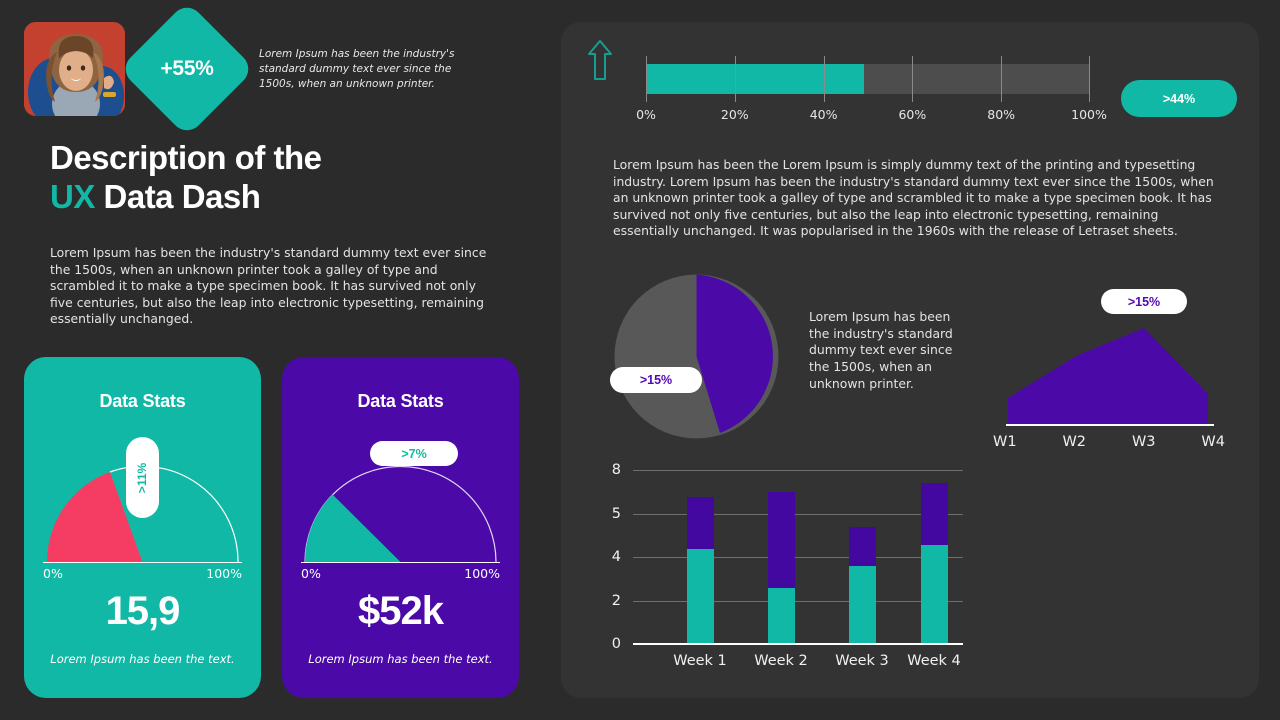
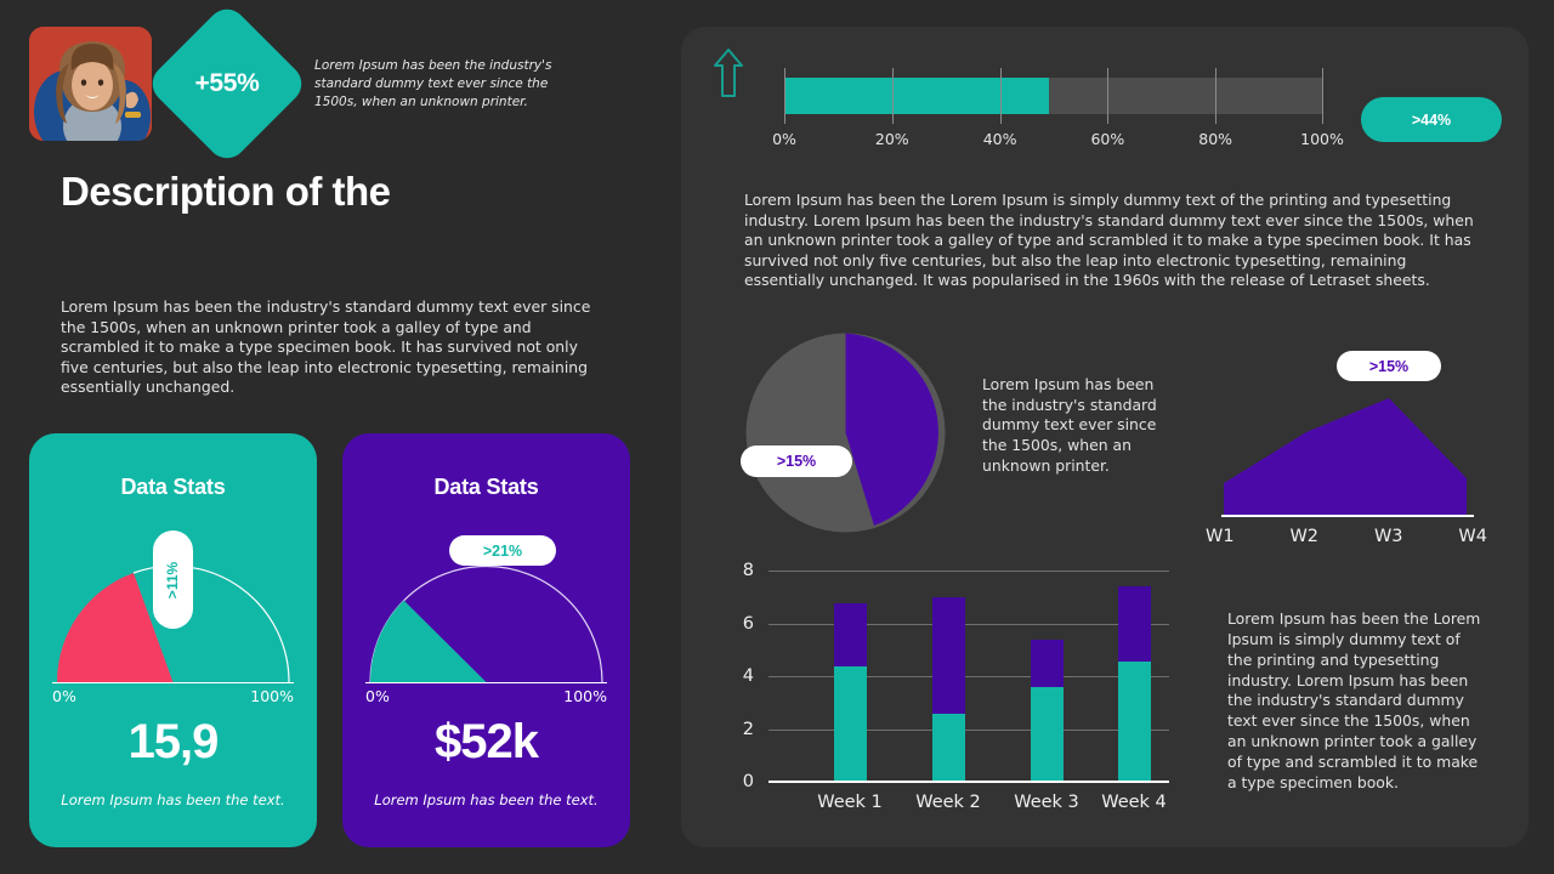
  +55%
  Lorem Ipsum has been the industry's standard dummy text ever since the 1500s, when an unknown printer.
  Description of the
- UX Data Dash
  Lorem Ipsum has been the industry's standard dummy text ever since the 1500s, when an unknown printer took a galley of type and scrambled it to make a type specimen book. It has survived not only five centuries, but also the leap into electronic typesetting, remaining essentially unchanged.
  Data Stats
  0%
  100%
  15,9
  Lorem Ipsum has been the text.
  Data Stats
- >7%
+ >21%
  0%
  100%
  $52k
  Lorem Ipsum has been the text.
  0%
  20%
  40%
  60%
  80%
  100%
  >44%
  Lorem Ipsum has been the Lorem Ipsum is simply dummy text of the printing and typesetting industry. Lorem Ipsum has been the industry's standard dummy text ever since the 1500s, when an unknown printer took a galley of type and scrambled it to make a type specimen book. It has survived not only five centuries, but also the leap into electronic typesetting, remaining essentially unchanged. It was popularised in the 1960s with the release of Letraset sheets.
  >15%
  Lorem Ipsum has been the industry's standard dummy text ever since the 1500s, when an unknown printer.
  >15%
  W1
  W2
  W3
  W4
  8
- 5
+ 6
  4
  2
  0
  Week 1
  Week 2
  Week 3
  Week 4
+ Lorem Ipsum has been the Lorem Ipsum is simply dummy text of the printing and typesetting industry. Lorem Ipsum has been the industry's standard dummy text ever since the 1500s, when an unknown printer took a galley of type and scrambled it to make a type specimen book.
